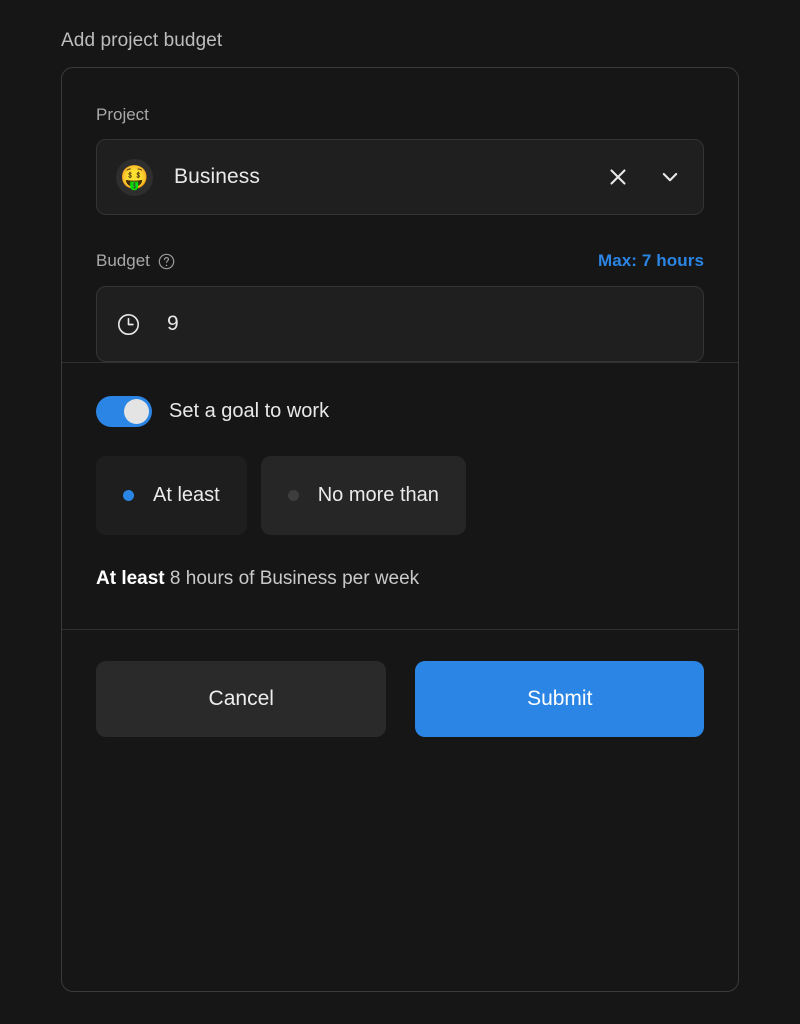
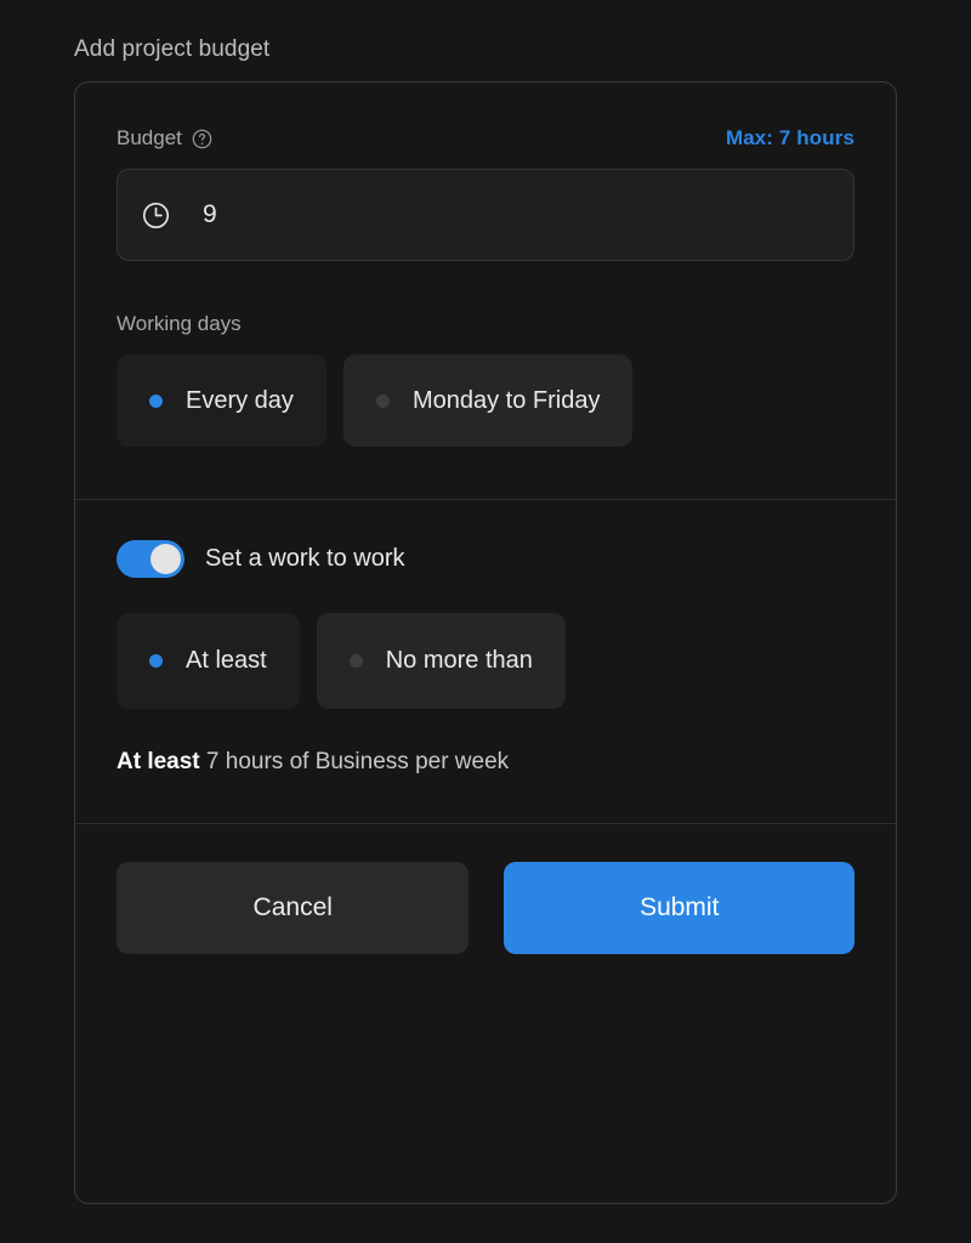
  Add project budget
- Project
- 🤑
- Business
  Budget
  Max: 7 hours
  9
+ Working days
+ Every day
+ Monday to Friday
- Set a goal to work
+ Set a work to work
  At least
  No more than
- At least 8 hours of Business per week
+ At least 7 hours of Business per week
  Cancel
  Submit
